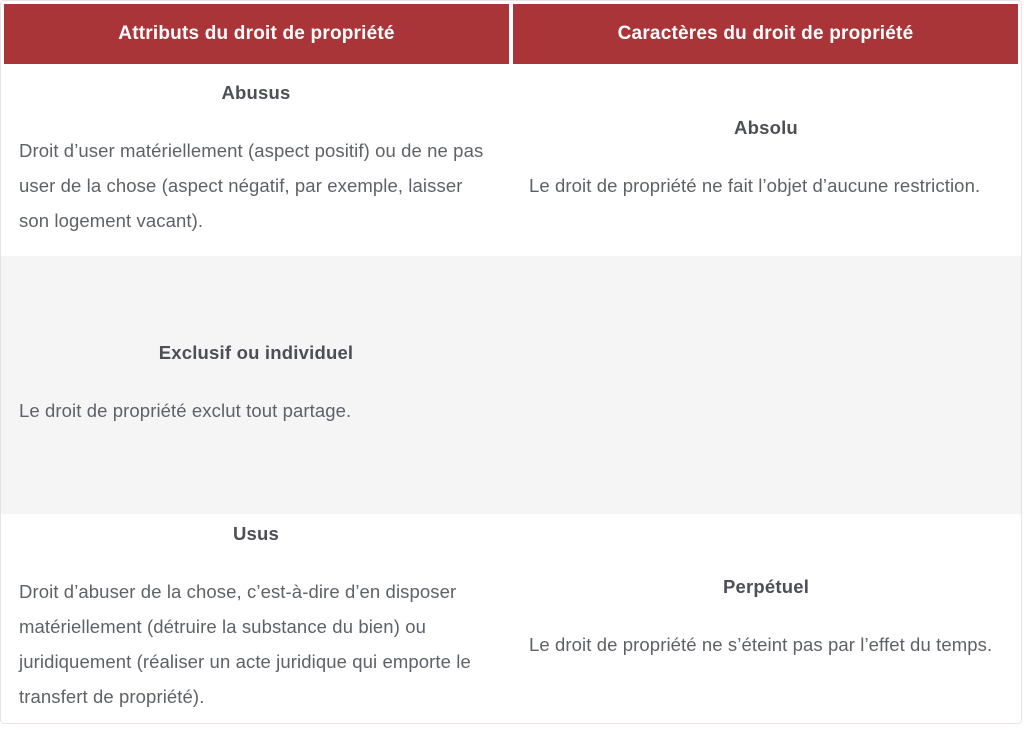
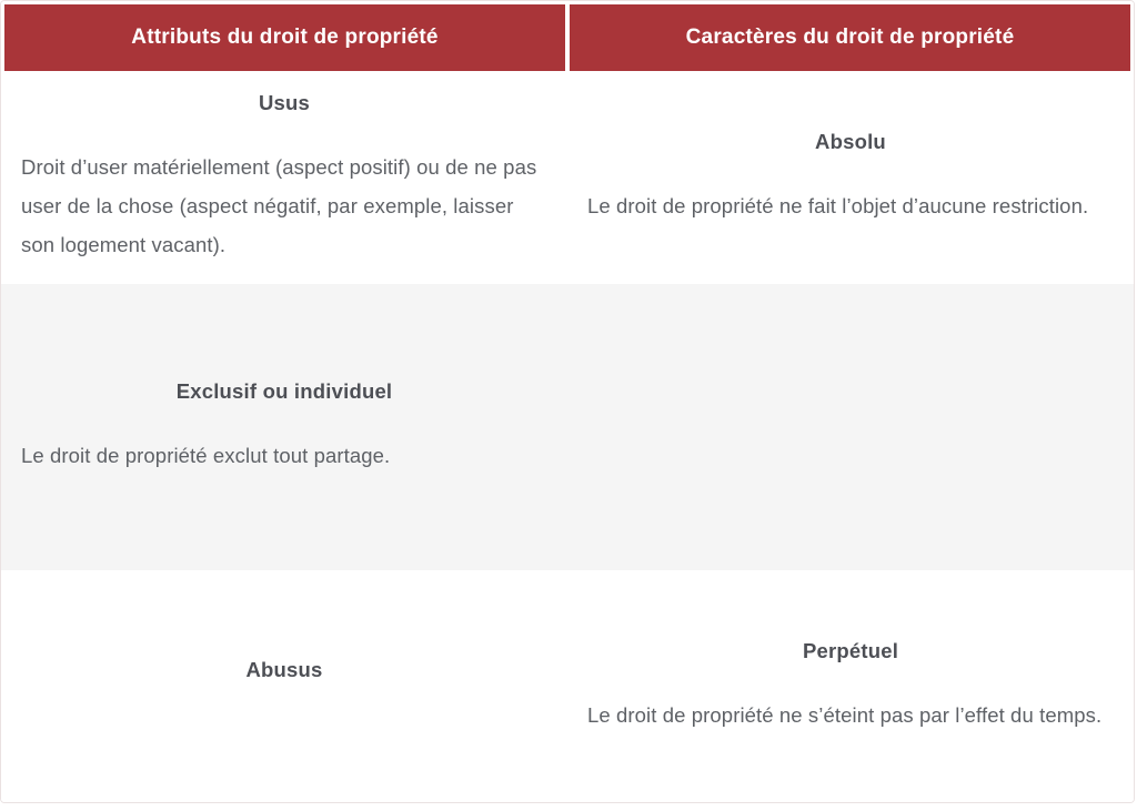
  Attributs du droit de propriété
  Caractères du droit de propriété
- Abusus
+ Usus
  Droit d’user matériellement (aspect positif) ou de ne pas user de la chose (aspect négatif, par exemple, laisser son logement vacant).
  Absolu
  Le droit de propriété ne fait l’objet d’aucune restriction.
  Exclusif ou individuel
  Le droit de propriété exclut tout partage.
- Usus
+ Abusus
- Droit d’abuser de la chose, c’est-à-dire d’en disposer matériellement (détruire la substance du bien) ou juridiquement (réaliser un acte juridique qui emporte le transfert de propriété).
  Perpétuel
  Le droit de propriété ne s’éteint pas par l’effet du temps.
